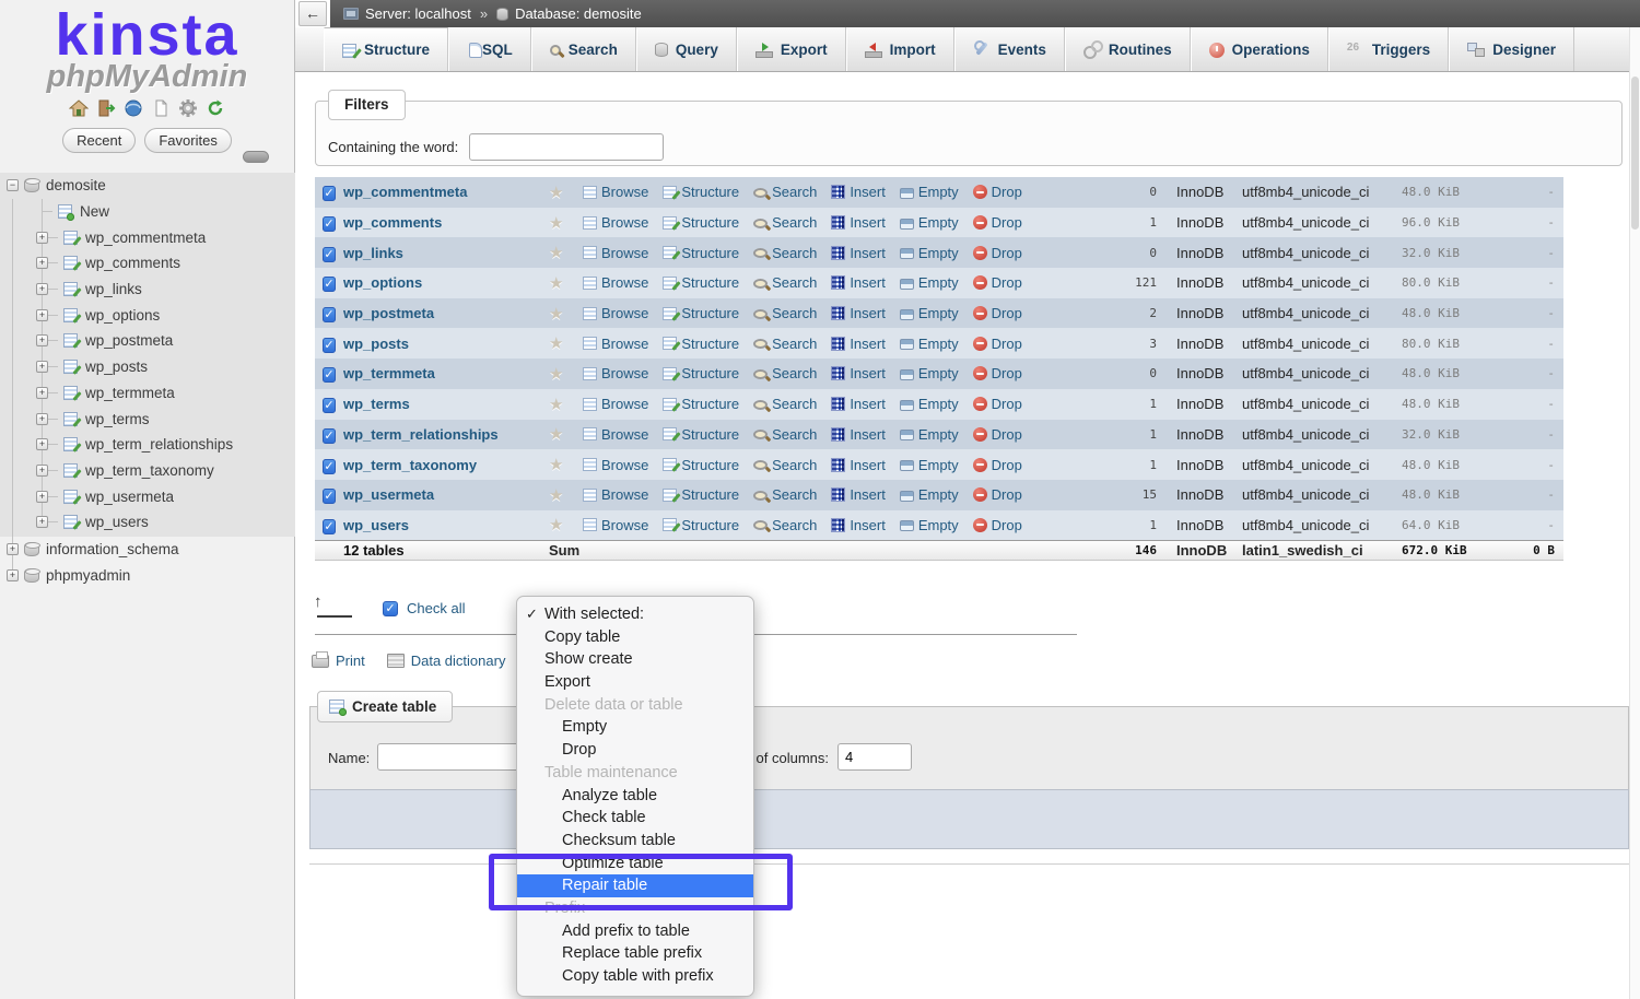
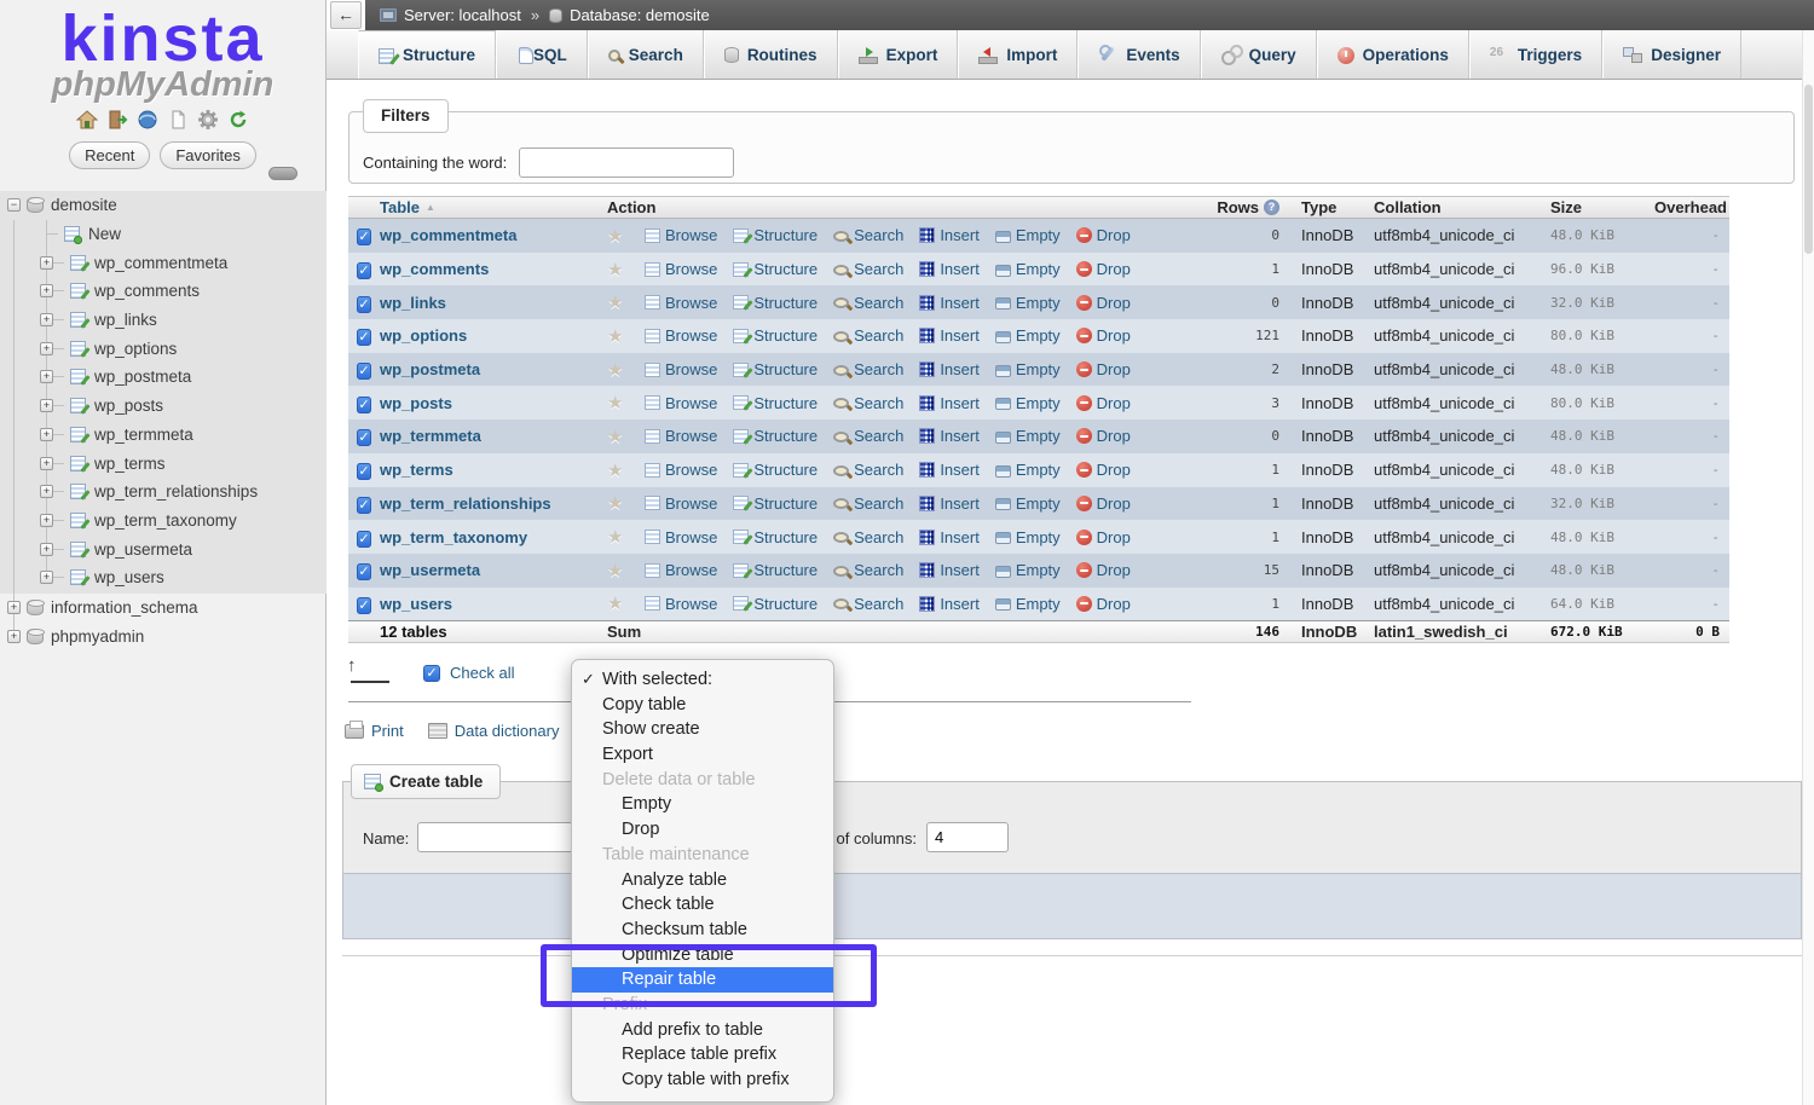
  kinsta
  phpMyAdmin
  Recent
  Favorites
  demosite
  New
  wp_commentmeta
  wp_comments
  wp_links
  wp_options
  wp_postmeta
  wp_posts
  wp_termmeta
  wp_terms
  wp_term_relationships
  wp_term_taxonomy
  wp_usermeta
  wp_users
  information_schema
  phpmyadmin
  ←
  Server: localhost
  »
  Database: demosite
  Structure
  SQL
  Search
- Query
+ Routines
  Export
  Import
  Events
- Routines
+ Query
  Operations
  Triggers
  Designer
  Filters
  Containing the word:
+ Table
+ ▲
+ Action
+ Rows
+ Type
+ Collation
+ Size
+ Overhead
  wp_commentmeta
  Browse
  Structure
  Search
  Insert
  Empty
  Drop
  0
  InnoDB
  utf8mb4_unicode_ci
  48.0 KiB
  -
  wp_comments
  Browse
  Structure
  Search
  Insert
  Empty
  Drop
  1
  InnoDB
  utf8mb4_unicode_ci
  96.0 KiB
  -
  wp_links
  Browse
  Structure
  Search
  Insert
  Empty
  Drop
  0
  InnoDB
  utf8mb4_unicode_ci
  32.0 KiB
  -
  wp_options
  Browse
  Structure
  Search
  Insert
  Empty
  Drop
  121
  InnoDB
  utf8mb4_unicode_ci
  80.0 KiB
  -
  wp_postmeta
  Browse
  Structure
  Search
  Insert
  Empty
  Drop
  2
  InnoDB
  utf8mb4_unicode_ci
  48.0 KiB
  -
  wp_posts
  Browse
  Structure
  Search
  Insert
  Empty
  Drop
  3
  InnoDB
  utf8mb4_unicode_ci
  80.0 KiB
  -
  wp_termmeta
  Browse
  Structure
  Search
  Insert
  Empty
  Drop
  0
  InnoDB
  utf8mb4_unicode_ci
  48.0 KiB
  -
  wp_terms
  Browse
  Structure
  Search
  Insert
  Empty
  Drop
  1
  InnoDB
  utf8mb4_unicode_ci
  48.0 KiB
  -
  wp_term_relationships
  Browse
  Structure
  Search
  Insert
  Empty
  Drop
  1
  InnoDB
  utf8mb4_unicode_ci
  32.0 KiB
  -
  wp_term_taxonomy
  Browse
  Structure
  Search
  Insert
  Empty
  Drop
  1
  InnoDB
  utf8mb4_unicode_ci
  48.0 KiB
  -
  wp_usermeta
  Browse
  Structure
  Search
  Insert
  Empty
  Drop
  15
  InnoDB
  utf8mb4_unicode_ci
  48.0 KiB
  -
  wp_users
  Browse
  Structure
  Search
  Insert
  Empty
  Drop
  1
  InnoDB
  utf8mb4_unicode_ci
  64.0 KiB
  -
  12 tables
  Sum
  146
  InnoDB
  latin1_swedish_ci
  672.0 KiB
  0 B
  Check all
  Print
  Data dictionary
  Create table
  Name:
  4
  With selected:
  Copy table
  Show create
  Export
  Delete data or table
  Empty
  Drop
  Table maintenance
  Analyze table
  Check table
  Checksum table
  Optimize table
  Repair table
  Prefix
  Add prefix to table
  Replace table prefix
  Copy table with prefix
